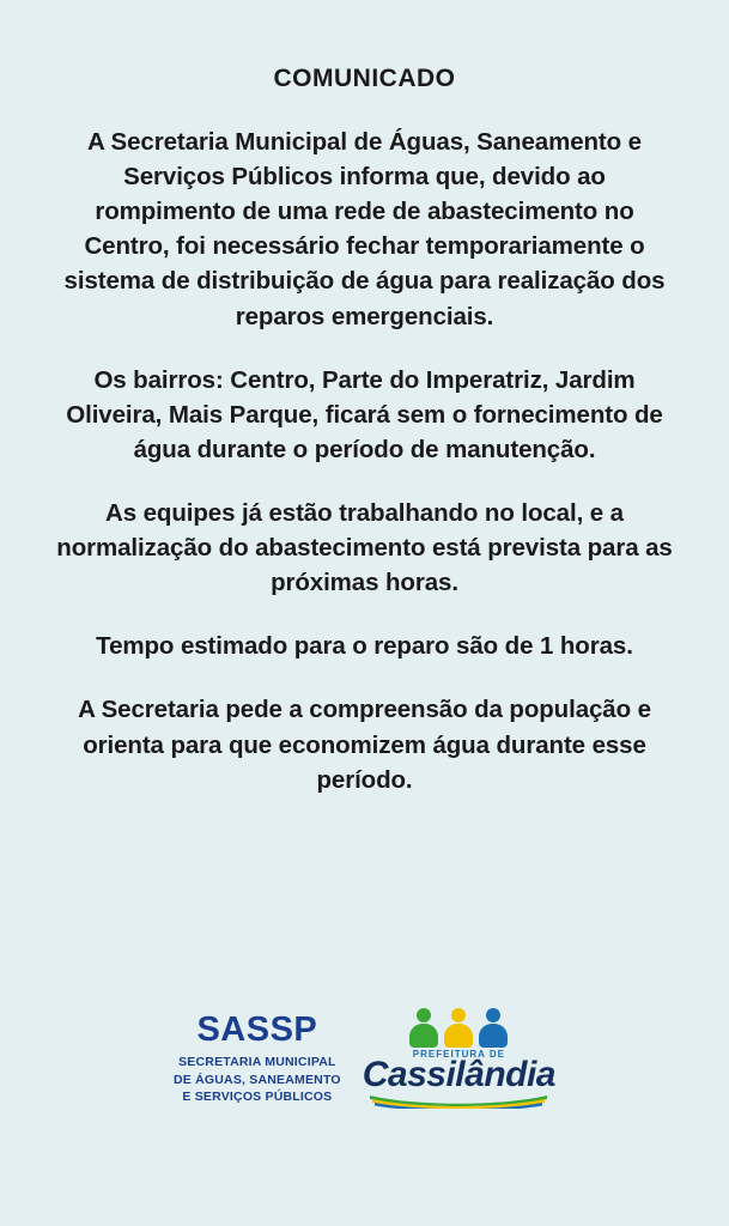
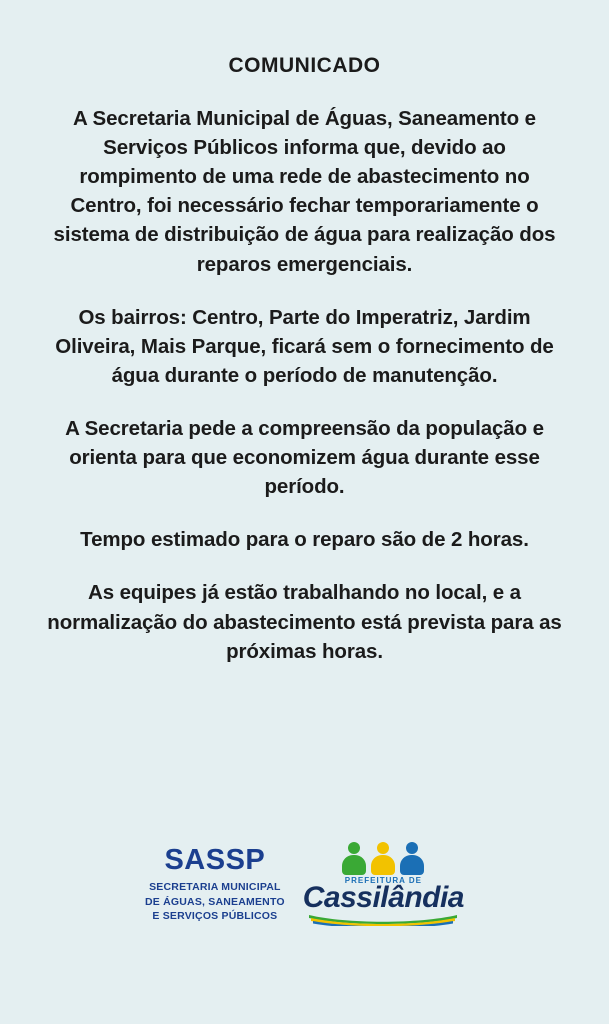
  COMUNICADO
  A Secretaria Municipal de Águas, Saneamento e Serviços Públicos informa que, devido ao rompimento de uma rede de abastecimento no Centro, foi necessário fechar temporariamente o sistema de distribuição de água para realização dos reparos emergenciais.
  Os bairros: Centro, Parte do Imperatriz, Jardim Oliveira, Mais Parque, ficará sem o fornecimento de água durante o período de manutenção.
- As equipes já estão trabalhando no local, e a normalização do abastecimento está prevista para as próximas horas.
+ A Secretaria pede a compreensão da população e orienta para que economizem água durante esse período.
- Tempo estimado para o reparo são de 1 horas.
+ Tempo estimado para o reparo são de 2 horas.
- A Secretaria pede a compreensão da população e orienta para que economizem água durante esse período.
+ As equipes já estão trabalhando no local, e a normalização do abastecimento está prevista para as próximas horas.
  SASSP
  SECRETARIA MUNICIPAL
  DE ÁGUAS, SANEAMENTO
  E SERVIÇOS PÚBLICOS
  PREFEITURA DE
  Cassilândia
